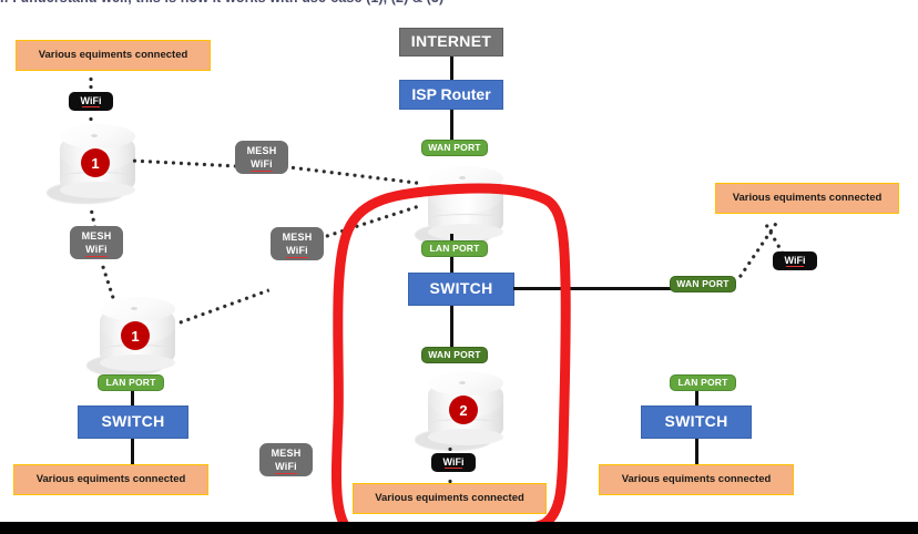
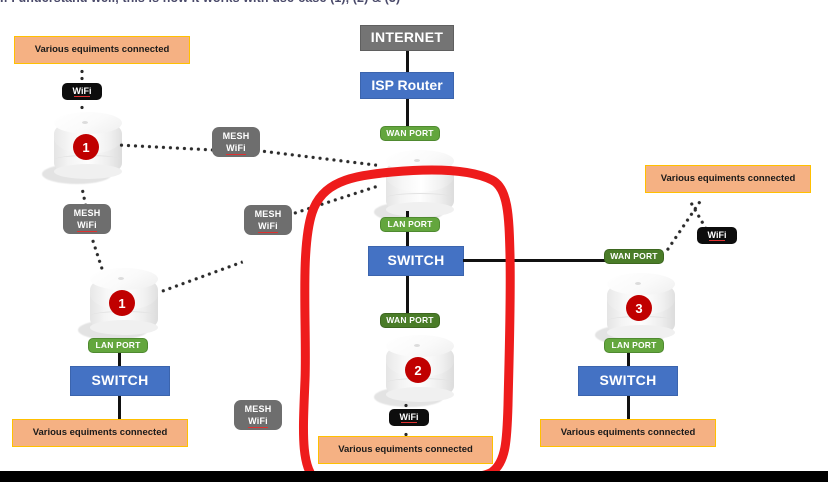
  INTERNET
  ISP Router
  WAN PORT
  LAN PORT
  SWITCH
  WAN PORT
  2
  WiFi
  Various equiments connected
  Various equiments connected
  WiFi
  1
  MESH
  WiFi
  1
  LAN PORT
  SWITCH
  Various equiments connected
  MESH
  WiFi
  MESH
  WiFi
  MESH
  WiFi
  Various equiments connected
  WiFi
  WAN PORT
+ 3
  LAN PORT
  SWITCH
  Various equiments connected
